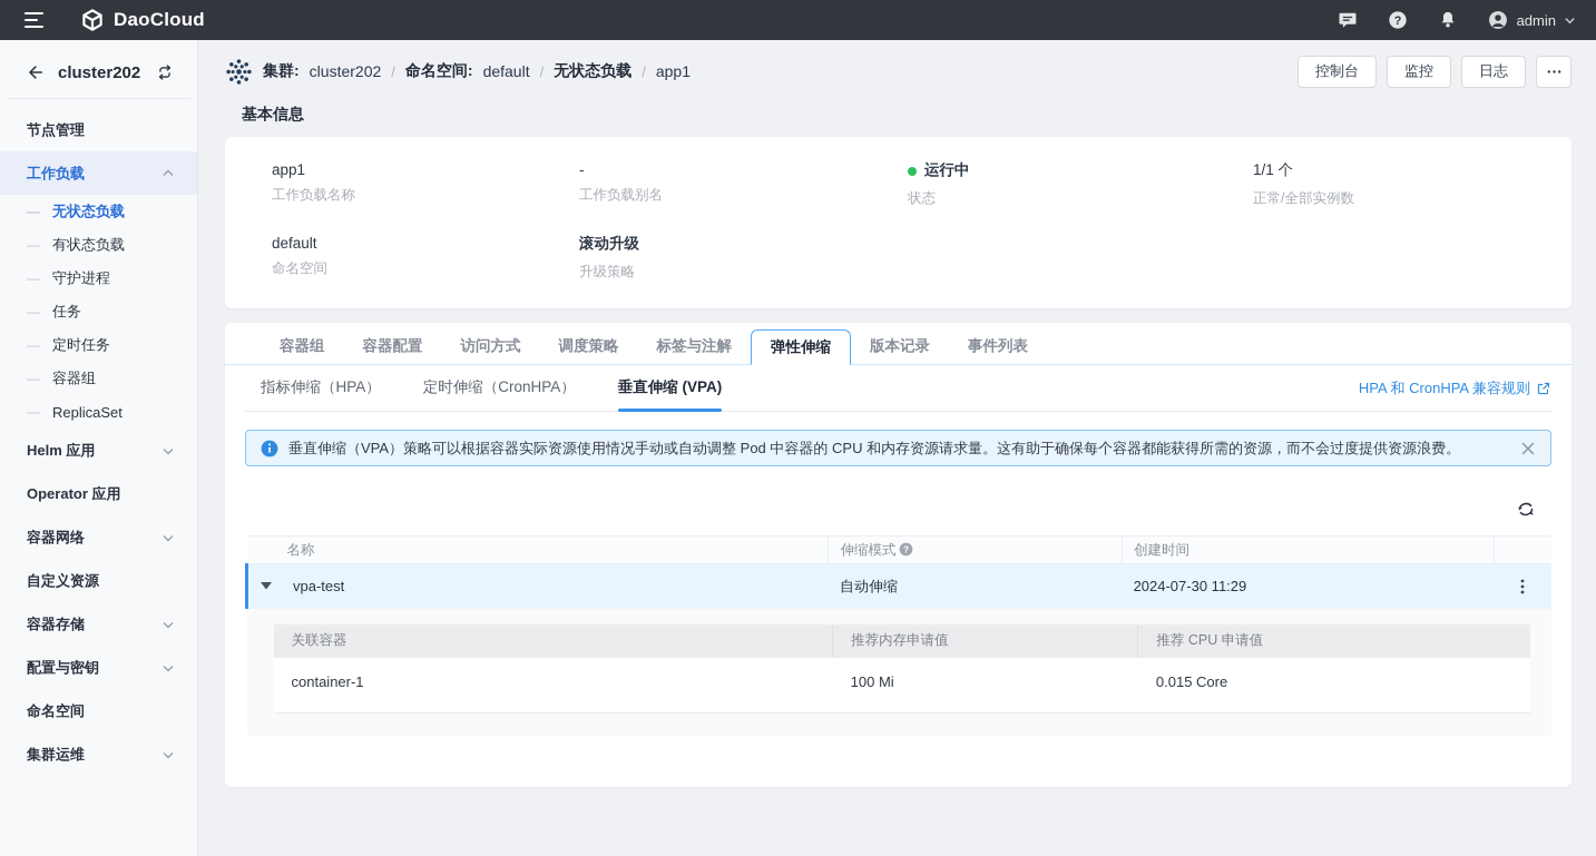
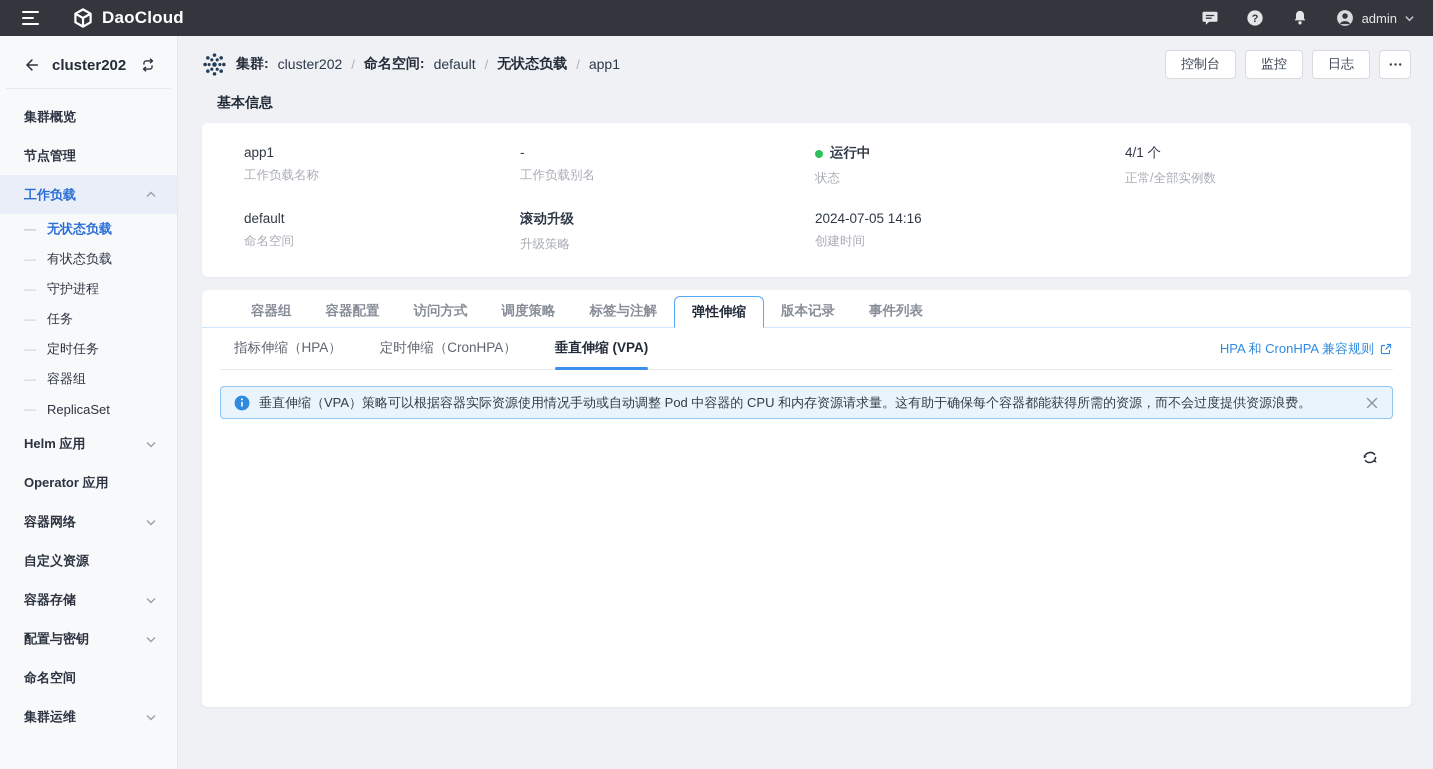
  DaoCloud
  ?
  admin
  cluster202
+ 集群概览
  节点管理
  工作负载
  —
  无状态负载
  —
  有状态负载
  —
  守护进程
  —
  任务
  —
  定时任务
  —
  容器组
  —
  ReplicaSet
  Helm 应用
  Operator 应用
  容器网络
  自定义资源
  容器存储
  配置与密钥
  命名空间
  集群运维
  集群:
  cluster202
  /
  命名空间:
  default
  /
  无状态负载
  /
  app1
  控制台
  监控
  日志
  基本信息
  app1
  工作负载名称
  -
  工作负载别名
  运行中
  状态
- 1/1 个
+ 4/1 个
  正常/全部实例数
  default
  命名空间
  滚动升级
  升级策略
+ 2024-07-05 14:16
+ 创建时间
  容器组
  容器配置
  访问方式
  调度策略
  标签与注解
  弹性伸缩
  版本记录
  事件列表
  指标伸缩（HPA）
  定时伸缩（CronHPA）
  垂直伸缩 (VPA)
  HPA 和 CronHPA 兼容规则
  垂直伸缩（VPA）策略可以根据容器实际资源使用情况手动或自动调整 Pod 中容器的 CPU 和内存资源请求量。这有助于确保每个容器都能获得所需的资源，而不会过度提供资源浪费。
- 名称	伸缩模式 ?	创建时间
- vpa-test	自动伸缩	2024-07-30 11:29
- 关联容器	推荐内存申请值	推荐 CPU 申请值
- container-1	100 Mi	0.015 Core
